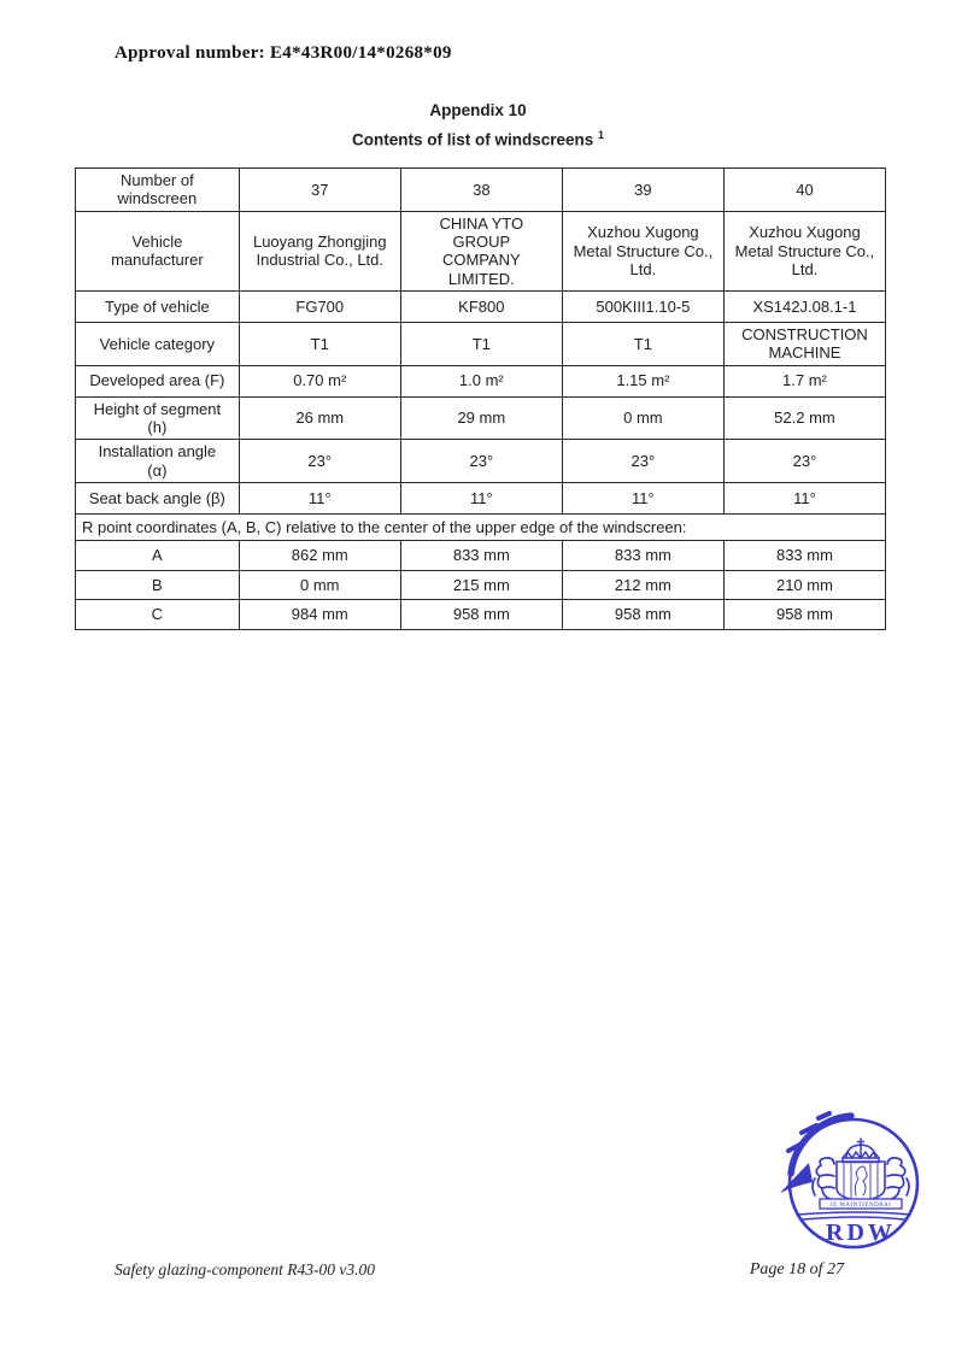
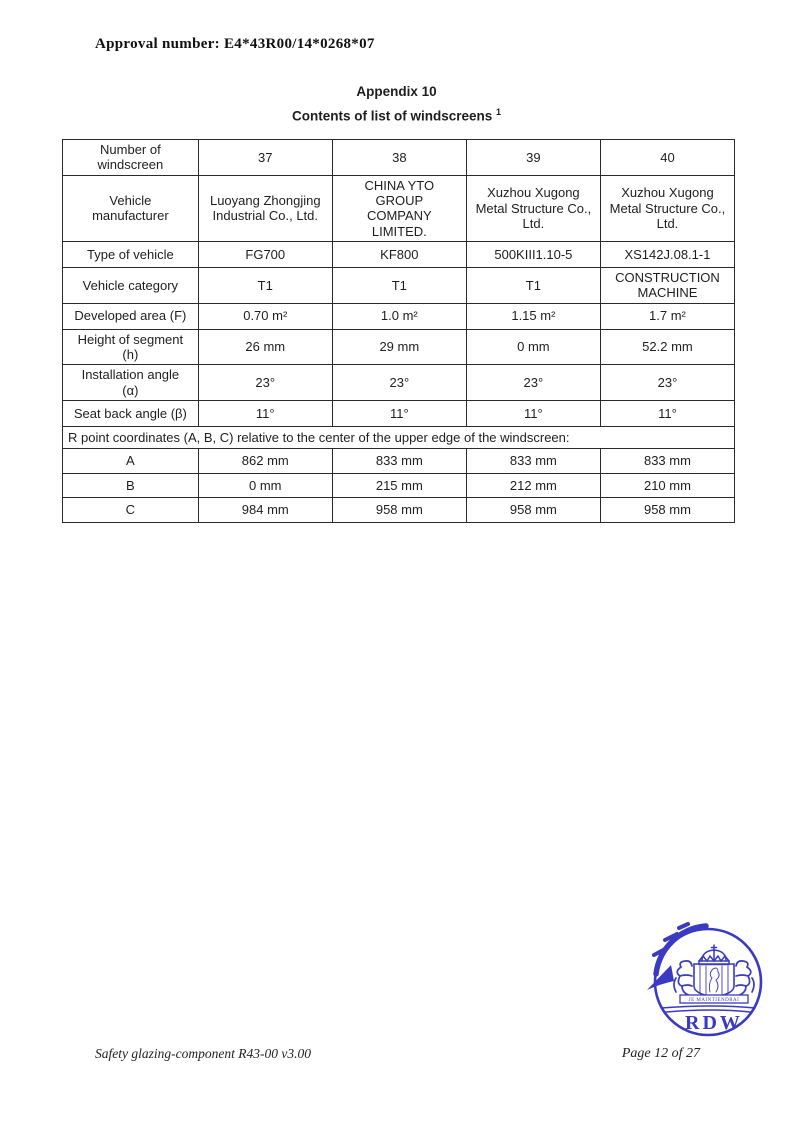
- Approval number: E4*43R00/14*0268*09
+ Approval number: E4*43R00/14*0268*07
  Appendix 10
  Contents of list of windscreens 1
  Number of windscreen	37	38	39	40
  Vehicle manufacturer	Luoyang Zhongjing Industrial Co., Ltd.	CHINA YTO GROUP COMPANY LIMITED.	Xuzhou Xugong Metal Structure Co., Ltd.	Xuzhou Xugong Metal Structure Co., Ltd.
  Type of vehicle	FG700	KF800	500KIII1.10-5	XS142J.08.1-1
  Vehicle category	T1	T1	T1	CONSTRUCTION MACHINE
  Developed area (F)	0.70 m²	1.0 m²	1.15 m²	1.7 m²
  Height of segment (h)	26 mm	29 mm	0 mm	52.2 mm
  Installation angle (α)	23°	23°	23°	23°
  Seat back angle (β)	11°	11°	11°	11°
  R point coordinates (A, B, C) relative to the center of the upper edge of the windscreen:
  A	862 mm	833 mm	833 mm	833 mm
  B	0 mm	215 mm	212 mm	210 mm
  C	984 mm	958 mm	958 mm	958 mm
  RDW
  Safety glazing-component R43-00 v3.00
- Page 18 of 27
+ Page 12 of 27
